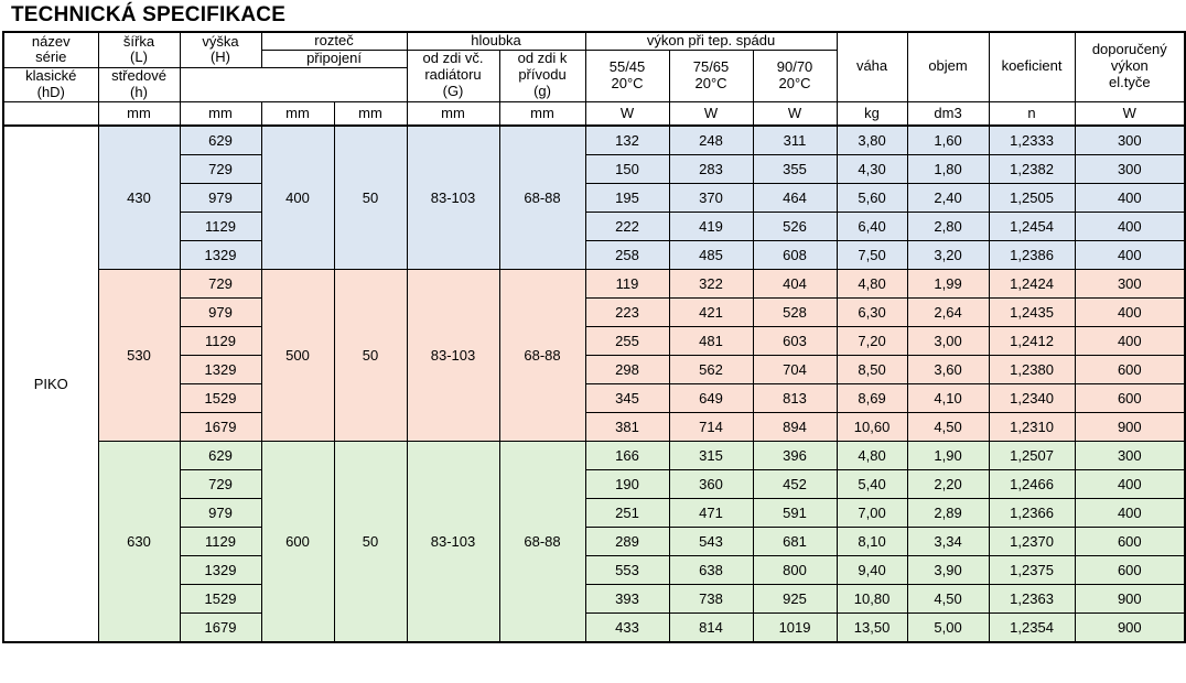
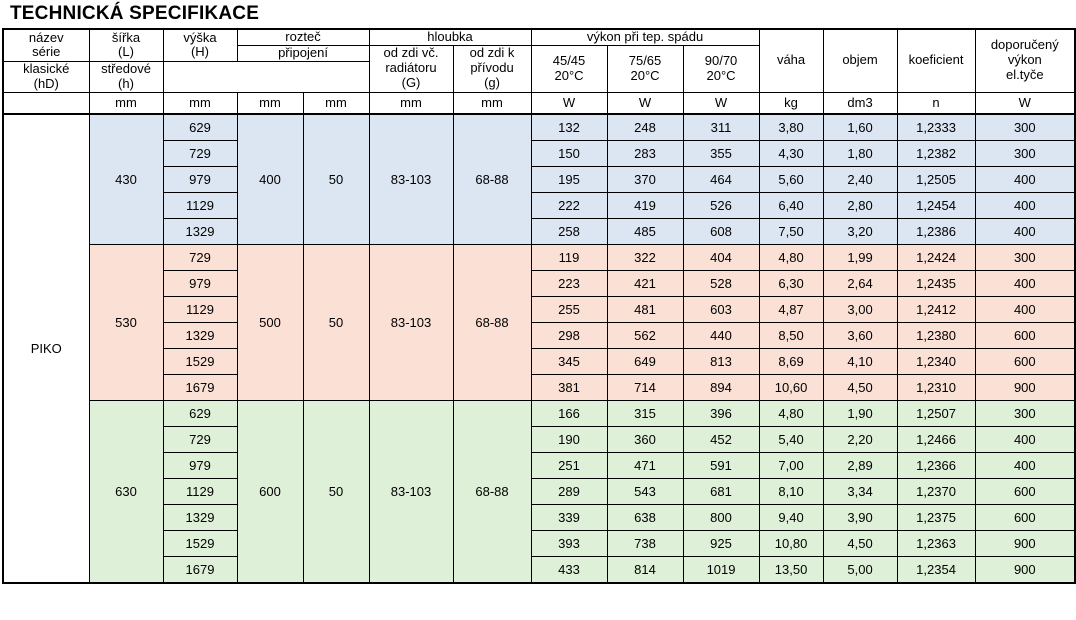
  TECHNICKÁ SPECIFIKACE
  název série	šířka (L)	výška (H)	rozteč	hloubka	výkon při tep. spádu	váha	objem	koeficient	doporučený výkon el.tyče
- připojení	od zdi vč. radiátoru (G)	od zdi k přívodu (g)	55/45 20°C	75/65 20°C	90/70 20°C
+ připojení	od zdi vč. radiátoru (G)	od zdi k přívodu (g)	45/45 20°C	75/65 20°C	90/70 20°C
  klasické (hD)	středové (h)
  	mm	mm	mm	mm	mm	mm	W	W	W	kg	dm3	n	W
  PIKO	430	629	400	50	83-103	68-88	132	248	311	3,80	1,60	1,2333	300
  729	150	283	355	4,30	1,80	1,2382	300
  979	195	370	464	5,60	2,40	1,2505	400
  1129	222	419	526	6,40	2,80	1,2454	400
  1329	258	485	608	7,50	3,20	1,2386	400
  530	729	500	50	83-103	68-88	119	322	404	4,80	1,99	1,2424	300
  979	223	421	528	6,30	2,64	1,2435	400
- 1129	255	481	603	7,20	3,00	1,2412	400
+ 1129	255	481	603	4,87	3,00	1,2412	400
- 1329	298	562	704	8,50	3,60	1,2380	600
+ 1329	298	562	440	8,50	3,60	1,2380	600
  1529	345	649	813	8,69	4,10	1,2340	600
  1679	381	714	894	10,60	4,50	1,2310	900
  630	629	600	50	83-103	68-88	166	315	396	4,80	1,90	1,2507	300
  729	190	360	452	5,40	2,20	1,2466	400
  979	251	471	591	7,00	2,89	1,2366	400
  1129	289	543	681	8,10	3,34	1,2370	600
- 1329	553	638	800	9,40	3,90	1,2375	600
+ 1329	339	638	800	9,40	3,90	1,2375	600
  1529	393	738	925	10,80	4,50	1,2363	900
  1679	433	814	1019	13,50	5,00	1,2354	900
